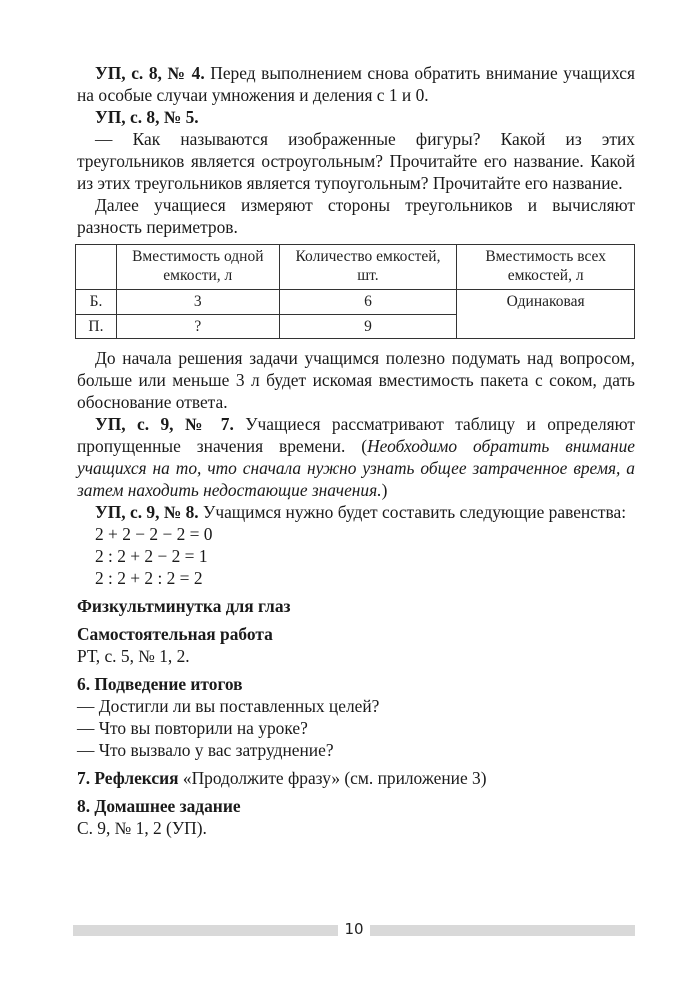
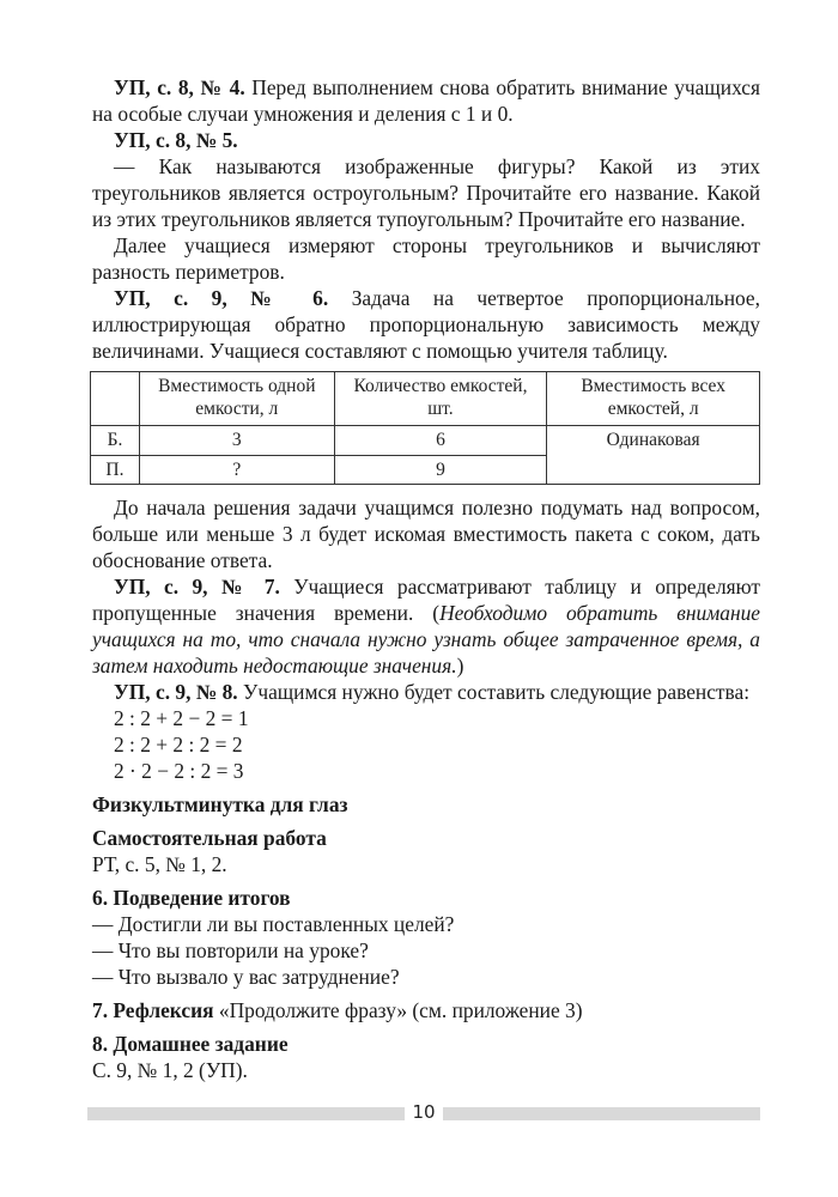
  УП, с. 8, № 4. Перед выполнением снова обратить внимание учащихся на особые случаи умножения и деления с 1 и 0.
  УП, с. 8, № 5.
  — Как называются изображенные фигуры? Какой из этих треугольников является остроугольным? Прочитайте его название. Какой из этих треугольников является тупоугольным? Прочитайте его название.
  Далее учащиеся измеряют стороны треугольников и вычисляют разность периметров.
+ УП, с. 9, № 6. Задача на четвертое пропорциональное, иллюстрирующая обратно пропорциональную зависимость между величинами. Учащиеся составляют с помощью учителя таблицу.
  	Вместимость одной емкости, л	Количество емкостей, шт.	Вместимость всех емкостей, л
  Б.	3	6	Одинаковая
  П.	?	9
  До начала решения задачи учащимся полезно подумать над вопросом, больше или меньше 3 л будет искомая вместимость пакета с соком, дать обоснование ответа.
  УП, с. 9, № 7. Учащиеся рассматривают таблицу и определяют пропущенные значения времени. (Необходимо обратить внимание учащихся на то, что сначала нужно узнать общее затраченное время, а затем находить недостающие значения.)
  УП, с. 9, № 8. Учащимся нужно будет составить следующие равенства:
- 2 + 2 − 2 − 2 = 0
  2 : 2 + 2 − 2 = 1
  2 : 2 + 2 : 2 = 2
+ 2 · 2 − 2 : 2 = 3
  Физкультминутка для глаз
  Самостоятельная работа
  РТ, с. 5, № 1, 2.
  6. Подведение итогов
  — Достигли ли вы поставленных целей?
  — Что вы повторили на уроке?
  — Что вызвало у вас затруднение?
  7. Рефлексия «Продолжите фразу» (см. приложение 3)
  8. Домашнее задание
  С. 9, № 1, 2 (УП).
  10
